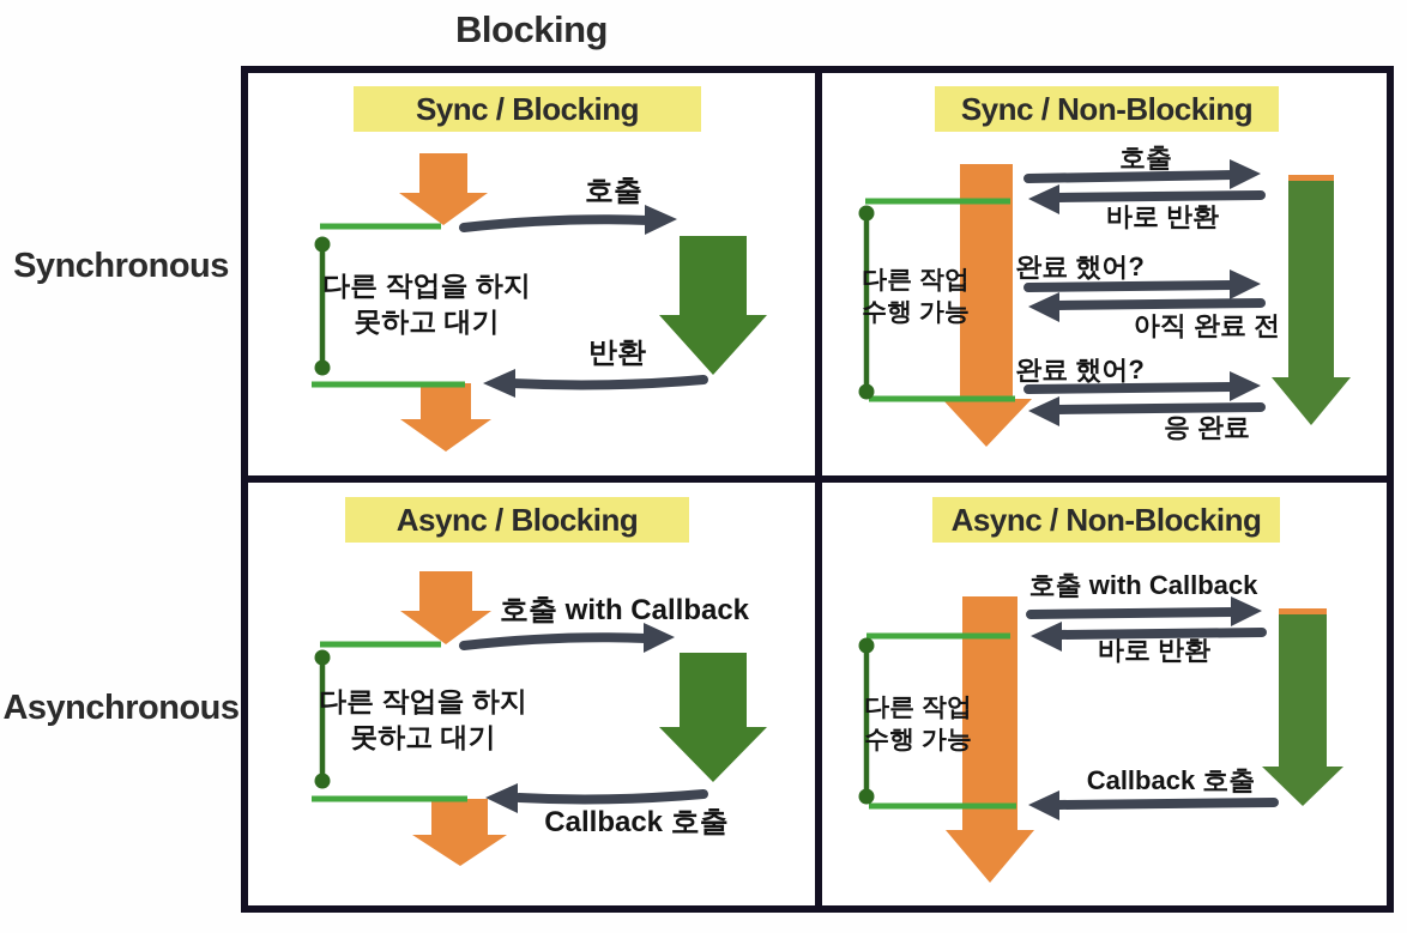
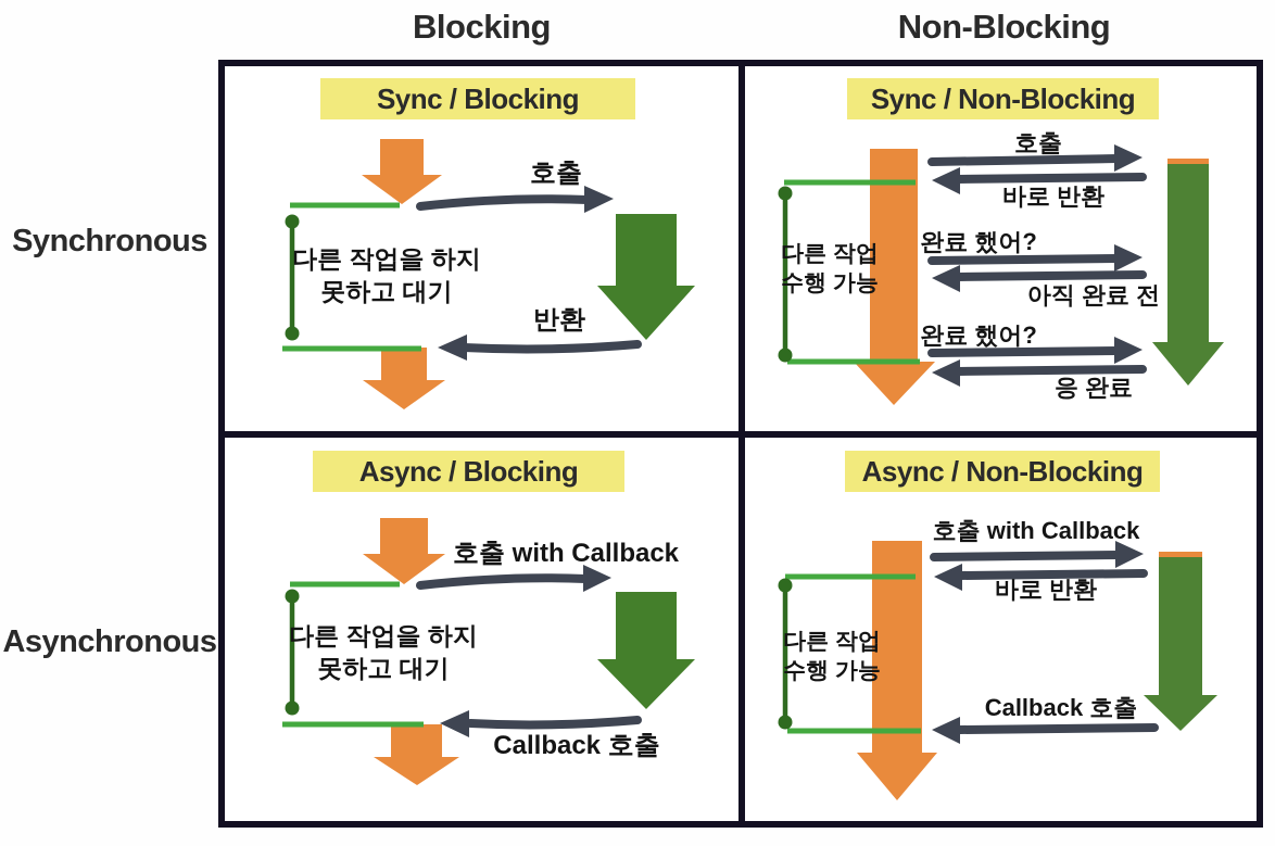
  Blocking
+ Non-Blocking
  Synchronous
  Asynchronous
  Sync / Blocking
  호출
  반환
  다른 작업을 하지
  못하고 대기
  Sync / Non-Blocking
  호출
  바로 반환
  완료 했어?
  아직 완료 전
  완료 했어?
  응 완료
  다른 작업
  수행 가능
  Async / Blocking
  호출 with Callback
  Callback 호출
  다른 작업을 하지
  못하고 대기
  Async / Non-Blocking
  호출 with Callback
  바로 반환
  Callback 호출
  다른 작업
  수행 가능
